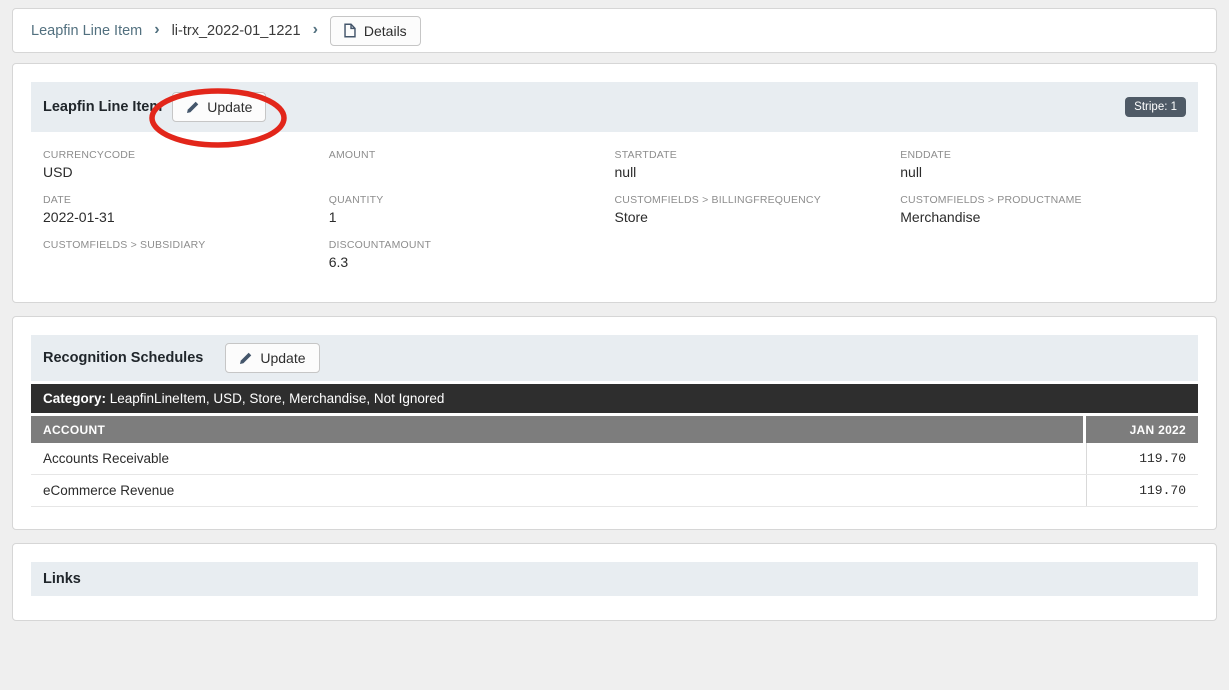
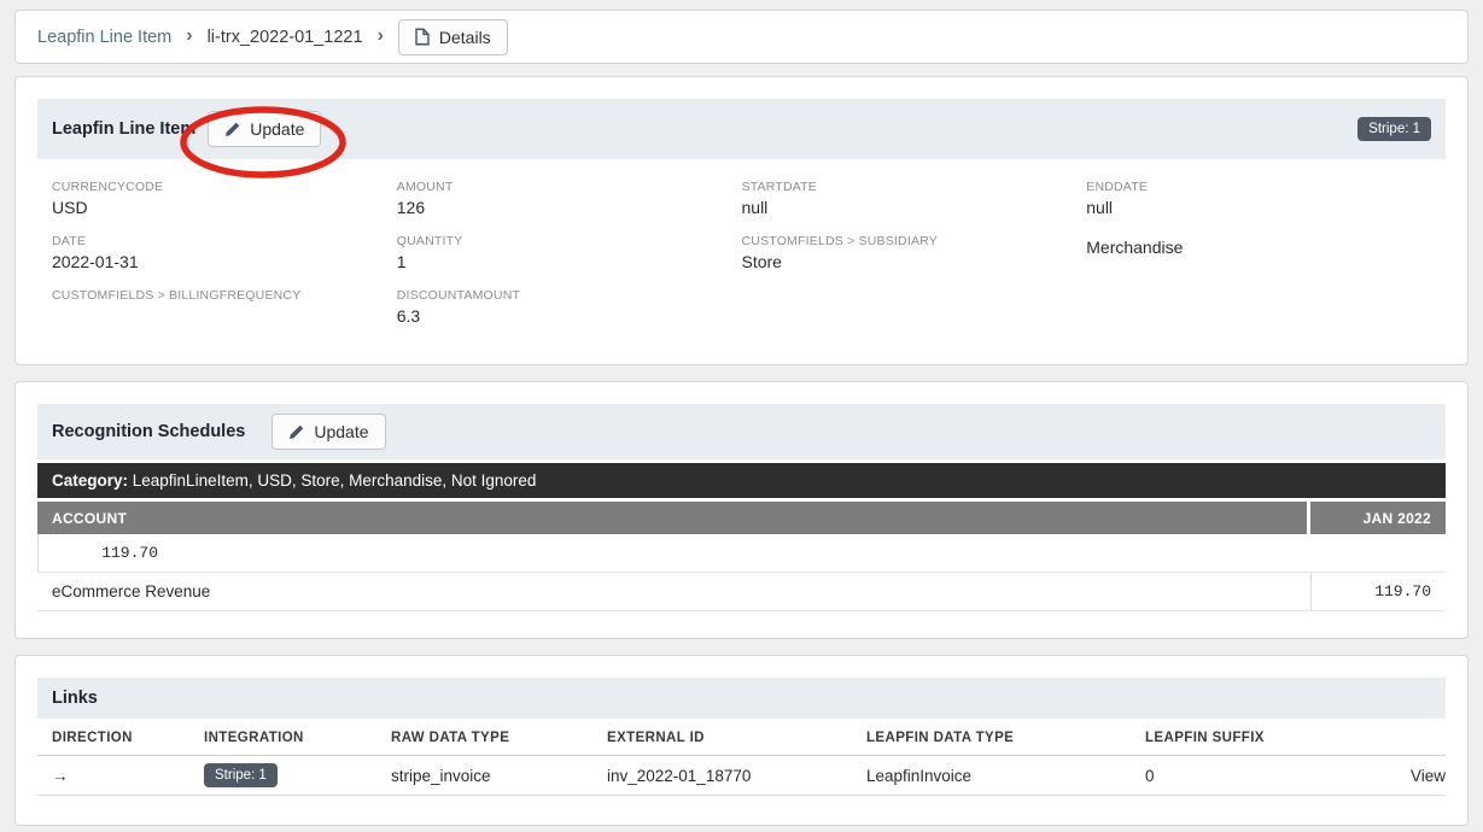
  Leapfin Line Item
  ›
  li-trx_2022-01_1221
  ›
  Details
  Leapfin Line Ite
  Update
  Stripe: 1
  CURRENCYCODE
  USD
  AMOUNT
+ 126
  STARTDATE
  null
  ENDDATE
  null
  DATE
  2022-01-31
  QUANTITY
  1
- CUSTOMFIELDS > BILLINGFREQUENCY
+ CUSTOMFIELDS > SUBSIDIARY
  Store
- CUSTOMFIELDS > PRODUCTNAME
  Merchandise
- CUSTOMFIELDS > SUBSIDIARY
+ CUSTOMFIELDS > BILLINGFREQUENCY
  DISCOUNTAMOUNT
  6.3
  Recognition Schedules
  Update
  Category: LeapfinLineItem, USD, Store, Merchandise, Not Ignored
  ACCOUNT
  JAN 2022
- Accounts Receivable
  119.70
  eCommerce Revenue
  119.70
  Links
+ DIRECTION	INTEGRATION	RAW DATA TYPE	EXTERNAL ID	LEAPFIN DATA TYPE	LEAPFIN SUFFIX
+ →	Stripe: 1	stripe_invoice	inv_2022-01_18770	LeapfinInvoice	0	View
